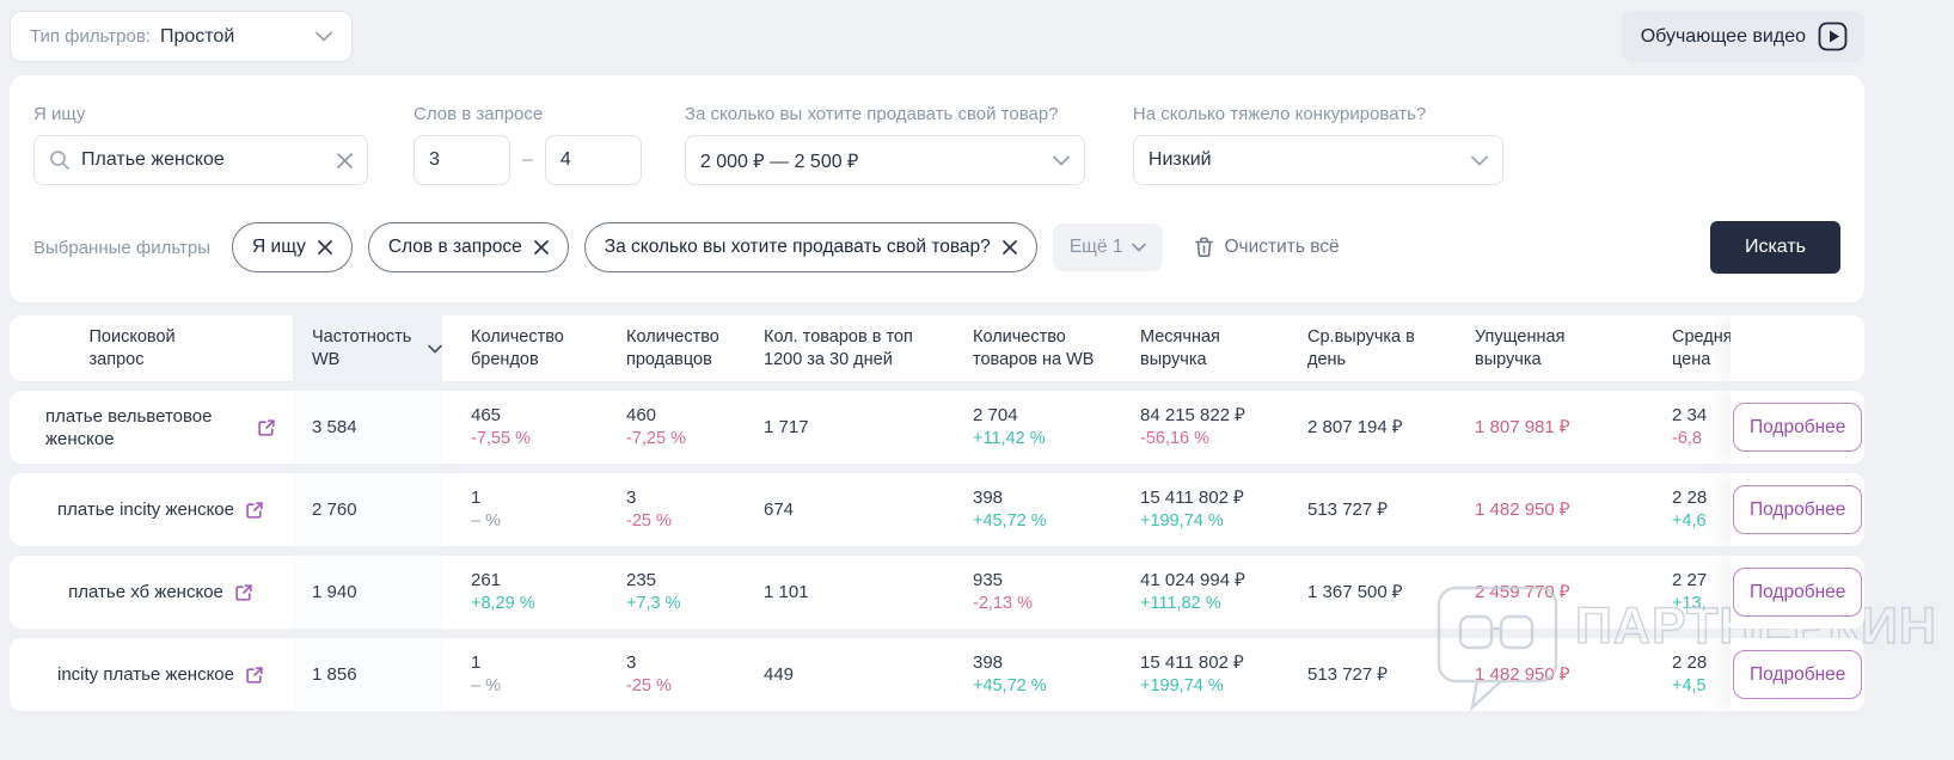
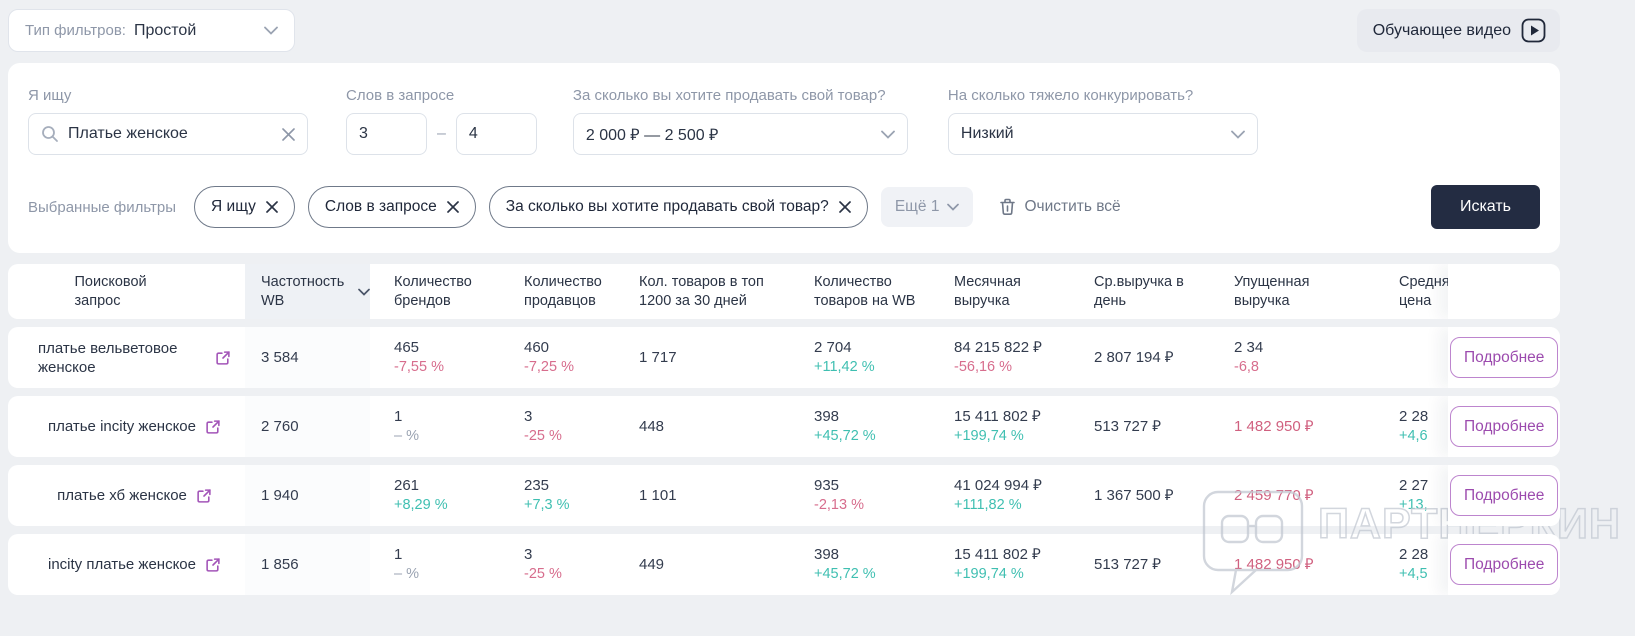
  Тип фильтров:
  Простой
  Обучающее видео
  Я ищу
  Платье женское
  Слов в запросе
  3
  –
  4
  За сколько вы хотите продавать свой товар?
  2 000 ₽ — 2 500 ₽
  На сколько тяжело конкурировать?
  Низкий
  Выбранные фильтры
  Я ищу
  Слов в запросе
  За сколько вы хотите продавать свой товар?
  Ещё 1
  Очистить всё
  Искать
  Поисковой запрос
  Частотность WB
  Количество брендов
  Количество продавцов
  Кол. товаров в топ 1200 за 30 дней
  Количество товаров на WB
  Месячная выручка
  Ср.выручка в день
  Упущенная выручка
  Средня цена
  платье вельветовое женское
  3 584
  465
  -7,55 %
  460
  -7,25 %
  1 717
  2 704
  +11,42 %
  84 215 822 ₽
  -56,16 %
  2 807 194 ₽
- 1 807 981 ₽
  2 34
  -6,8
  Подробнее
  платье incity женское
  2 760
  1
  – %
  3
  -25 %
- 674
+ 448
  398
  +45,72 %
  15 411 802 ₽
  +199,74 %
  513 727 ₽
  1 482 950 ₽
  2 28
  +4,6
  Подробнее
  платье хб женское
  1 940
  261
  +8,29 %
  235
  +7,3 %
  1 101
  935
  -2,13 %
  41 024 994 ₽
  +111,82 %
  1 367 500 ₽
  2 459 770 ₽
  2 27
  +13,
  Подробнее
  incity платье женское
  1 856
  1
  – %
  3
  -25 %
  449
  398
  +45,72 %
  15 411 802 ₽
  +199,74 %
  513 727 ₽
  1 482 950 ₽
  2 28
  +4,5
  Подробнее
